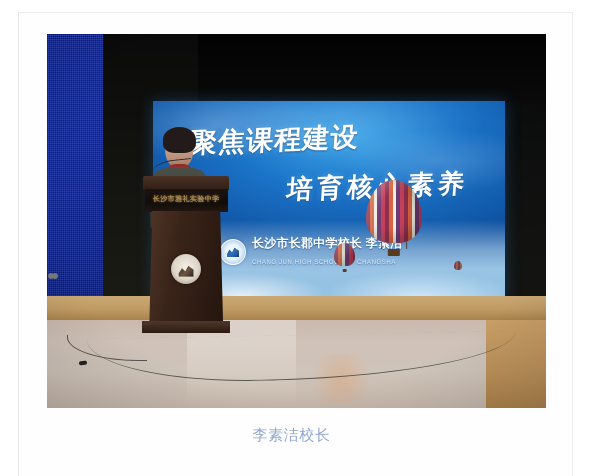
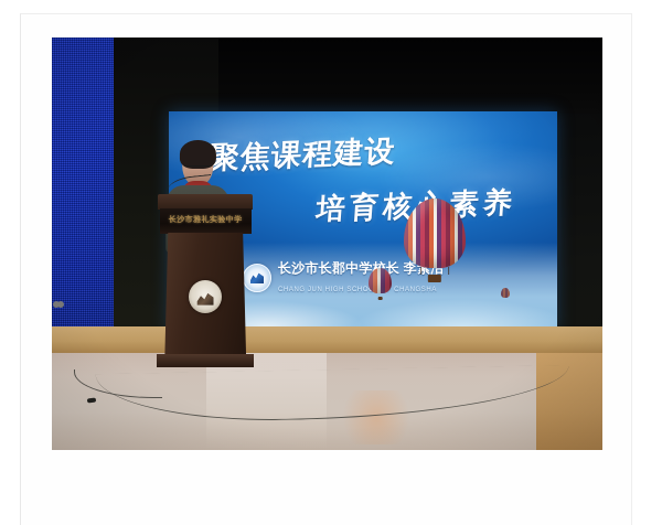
- 李素洁校长
